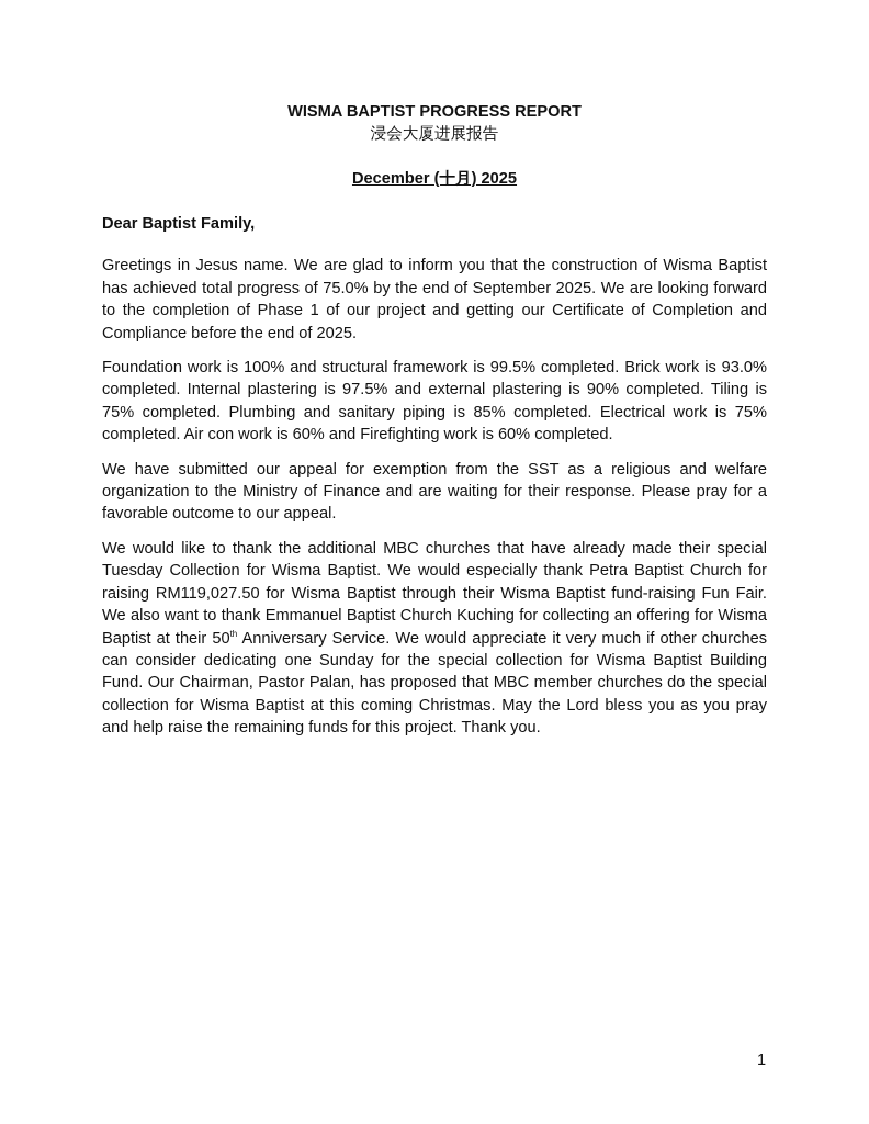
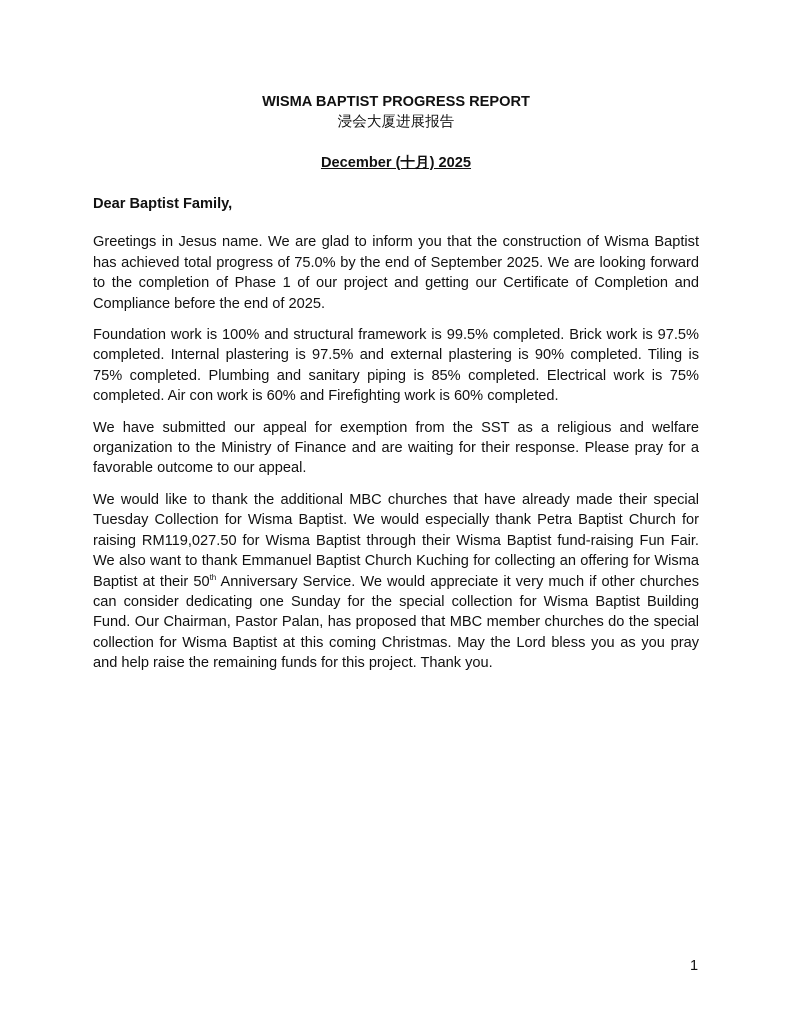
  WISMA BAPTIST PROGRESS REPORT
  浸会大厦进展报告
  December (十月) 2025
  Dear Baptist Family,
  Greetings in Jesus name. We are glad to inform you that the construction of Wisma Baptist has achieved total progress of 75.0% by the end of September 2025. We are looking forward to the completion of Phase 1 of our project and getting our Certificate of Completion and Compliance before the end of 2025.
- Foundation work is 100% and structural framework is 99.5% completed. Brick work is 93.0% completed. Internal plastering is 97.5% and external plastering is 90% completed. Tiling is 75% completed. Plumbing and sanitary piping is 85% completed. Electrical work is 75% completed. Air con work is 60% and Firefighting work is 60% completed.
+ Foundation work is 100% and structural framework is 99.5% completed. Brick work is 97.5% completed. Internal plastering is 97.5% and external plastering is 90% completed. Tiling is 75% completed. Plumbing and sanitary piping is 85% completed. Electrical work is 75% completed. Air con work is 60% and Firefighting work is 60% completed.
  We have submitted our appeal for exemption from the SST as a religious and welfare organization to the Ministry of Finance and are waiting for their response. Please pray for a favorable outcome to our appeal.
  We would like to thank the additional MBC churches that have already made their special Tuesday Collection for Wisma Baptist. We would especially thank Petra Baptist Church for raising RM119,027.50 for Wisma Baptist through their Wisma Baptist fund-raising Fun Fair. We also want to thank Emmanuel Baptist Church Kuching for collecting an offering for Wisma Baptist at their 50th Anniversary Service. We would appreciate it very much if other churches can consider dedicating one Sunday for the special collection for Wisma Baptist Building Fund. Our Chairman, Pastor Palan, has proposed that MBC member churches do the special collection for Wisma Baptist at this coming Christmas. May the Lord bless you as you pray and help raise the remaining funds for this project. Thank you.
  1
